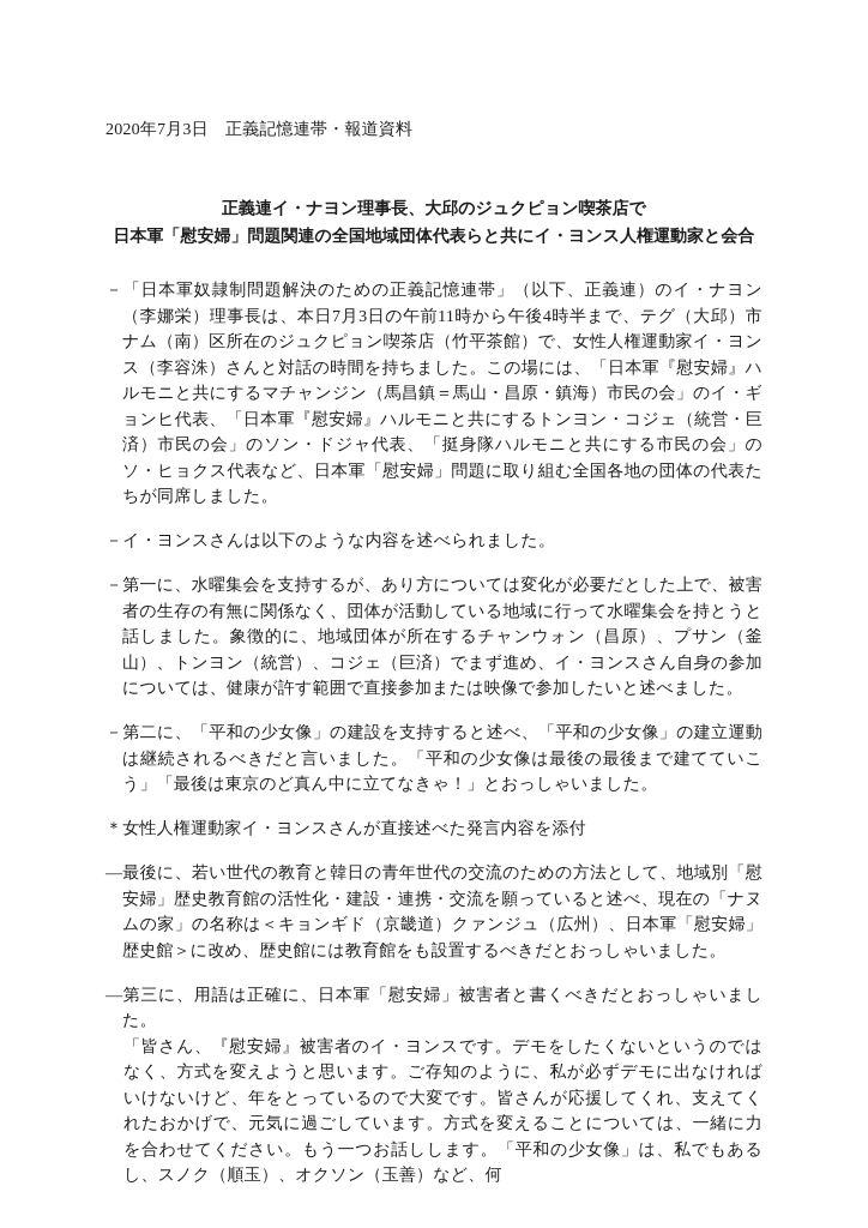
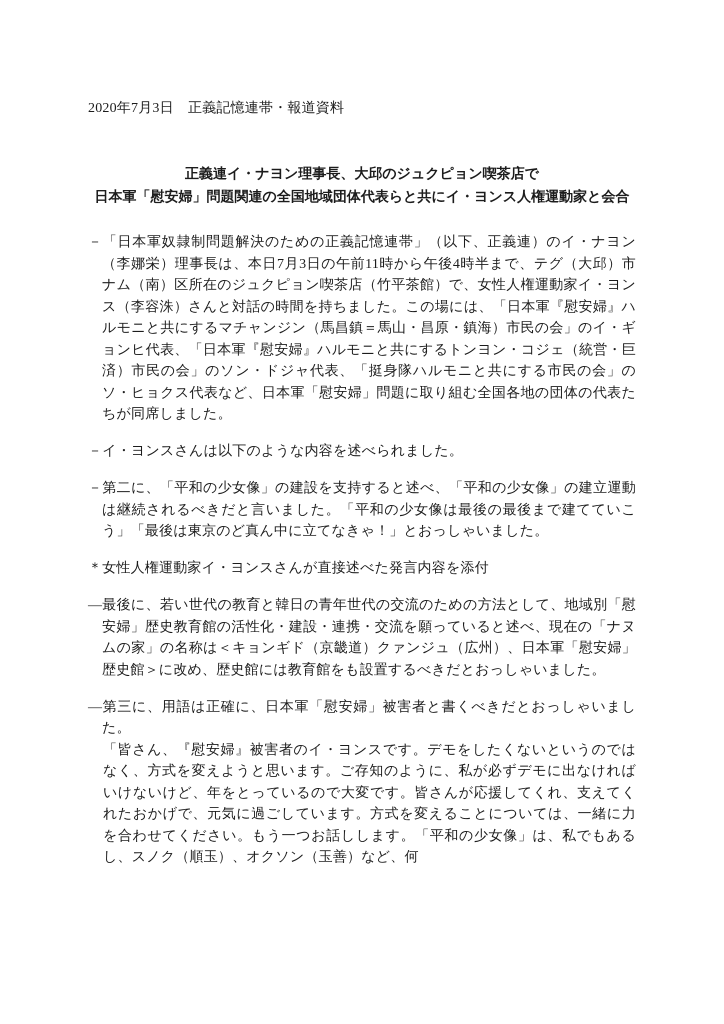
  2020年7月3日 正義記憶連帯・報道資料
  正義連イ・ナヨン理事長、大邱のジュクピョン喫茶店で
  日本軍「慰安婦」問題関連の全国地域団体代表らと共にイ・ヨンス人権運動家と会合
  －「日本軍奴隷制問題解決のための正義記憶連帯」（以下、正義連）のイ・ナヨン（李娜栄）理事長は、本日7月3日の午前11時から午後4時半まで、テグ（大邱）市ナム（南）区所在のジュクピョン喫茶店（竹平茶館）で、女性人権運動家イ・ヨンス（李容洙）さんと対話の時間を持ちました。この場には、「日本軍『慰安婦』ハルモニと共にするマチャンジン（馬昌鎮＝馬山・昌原・鎮海）市民の会」のイ・ギョンヒ代表、「日本軍『慰安婦』ハルモニと共にするトンヨン・コジェ（統営・巨済）市民の会」のソン・ドジャ代表、「挺身隊ハルモニと共にする市民の会」のソ・ヒョクス代表など、日本軍「慰安婦」問題に取り組む全国各地の団体の代表たちが同席しました。
  －イ・ヨンスさんは以下のような内容を述べられました。
- －第一に、水曜集会を支持するが、あり方については変化が必要だとした上で、被害者の生存の有無に関係なく、団体が活動している地域に行って水曜集会を持とうと話しました。象徴的に、地域団体が所在するチャンウォン（昌原）、プサン（釜山）、トンヨン（統営）、コジェ（巨済）でまず進め、イ・ヨンスさん自身の参加については、健康が許す範囲で直接参加または映像で参加したいと述べました。
  －第二に、「平和の少女像」の建設を支持すると述べ、「平和の少女像」の建立運動は継続されるべきだと言いました。「平和の少女像は最後の最後まで建てていこう」「最後は東京のど真ん中に立てなきゃ！」とおっしゃいました。
  ＊女性人権運動家イ・ヨンスさんが直接述べた発言内容を添付
  —最後に、若い世代の教育と韓日の青年世代の交流のための方法として、地域別「慰安婦」歴史教育館の活性化・建設・連携・交流を願っていると述べ、現在の「ナヌムの家」の名称は＜キョンギド（京畿道）クァンジュ（広州）、日本軍「慰安婦」歴史館＞に改め、歴史館には教育館をも設置するべきだとおっしゃいました。
  —第三に、用語は正確に、日本軍「慰安婦」被害者と書くべきだとおっしゃいました。
  「皆さん、『慰安婦』被害者のイ・ヨンスです。デモをしたくないというのではなく、方式を変えようと思います。ご存知のように、私が必ずデモに出なければいけないけど、年をとっているので大変です。皆さんが応援してくれ、支えてくれたおかげで、元気に過ごしています。方式を変えることについては、一緒に力を合わせてください。もう一つお話しします。「平和の少女像」は、私でもあるし、スノク（順玉）、オクソン（玉善）など、何
